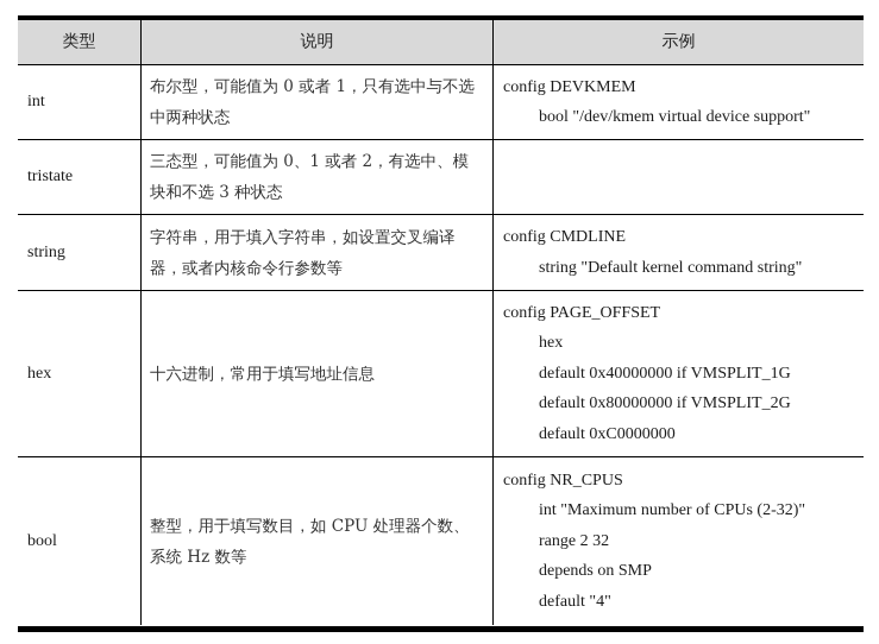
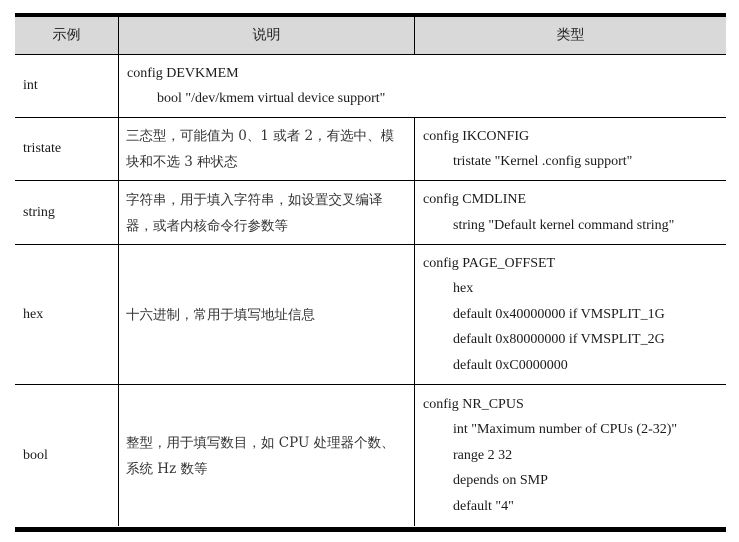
- 类型
+ 示例
  说明
- 示例
+ 类型
  int
- 布尔型，可能值为 0 或者 1，只有选中与不选中两种状态
  config DEVKMEM
  bool "/dev/kmem virtual device support"
  tristate
  三态型，可能值为 0、1 或者 2，有选中、模块和不选 3 种状态
+ config IKCONFIG
+ tristate "Kernel .config support"
  string
  字符串，用于填入字符串，如设置交叉编译器，或者内核命令行参数等
  config CMDLINE
  string "Default kernel command string"
  hex
  十六进制，常用于填写地址信息
  config PAGE_OFFSET
  hex
  default 0x40000000 if VMSPLIT_1G
  default 0x80000000 if VMSPLIT_2G
  default 0xC0000000
  bool
  整型，用于填写数目，如 CPU 处理器个数、系统 Hz 数等
  config NR_CPUS
  int "Maximum number of CPUs (2-32)"
  range 2 32
  depends on SMP
  default "4"
